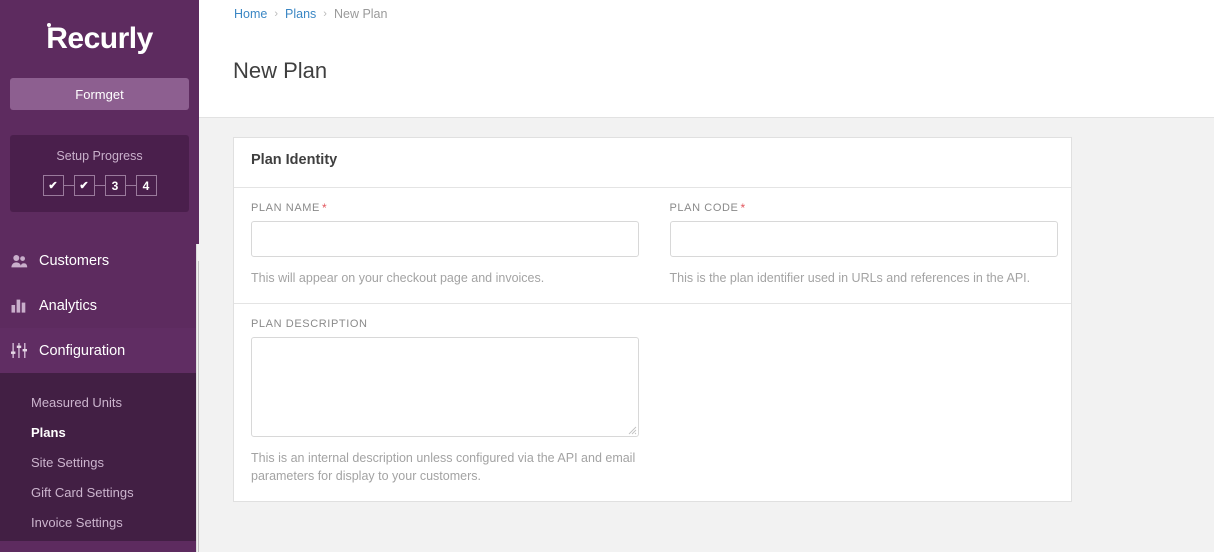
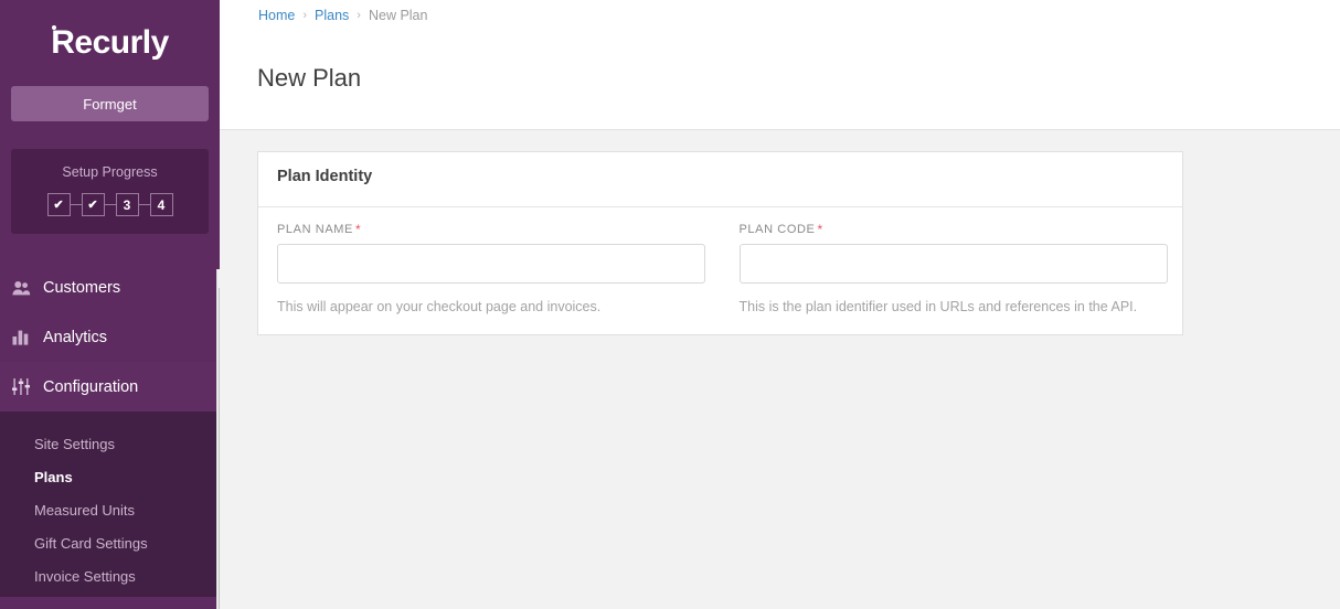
  Recurly
  Formget
  Setup Progress
  ✔
  ✔
  3
  4
  Customers
  Analytics
  Configuration
- Measured Units
+ Site Settings
  Plans
- Site Settings
+ Measured Units
  Gift Card Settings
  Invoice Settings
  Home
  ›
  Plans
  ›
  New Plan
  New Plan
  Plan Identity
  PLAN NAME *
  This will appear on your checkout page and invoices.
  PLAN CODE *
  This is the plan identifier used in URLs and references in the API.
- PLAN DESCRIPTION
- This is an internal description unless configured via the API and email parameters for display to your customers.
